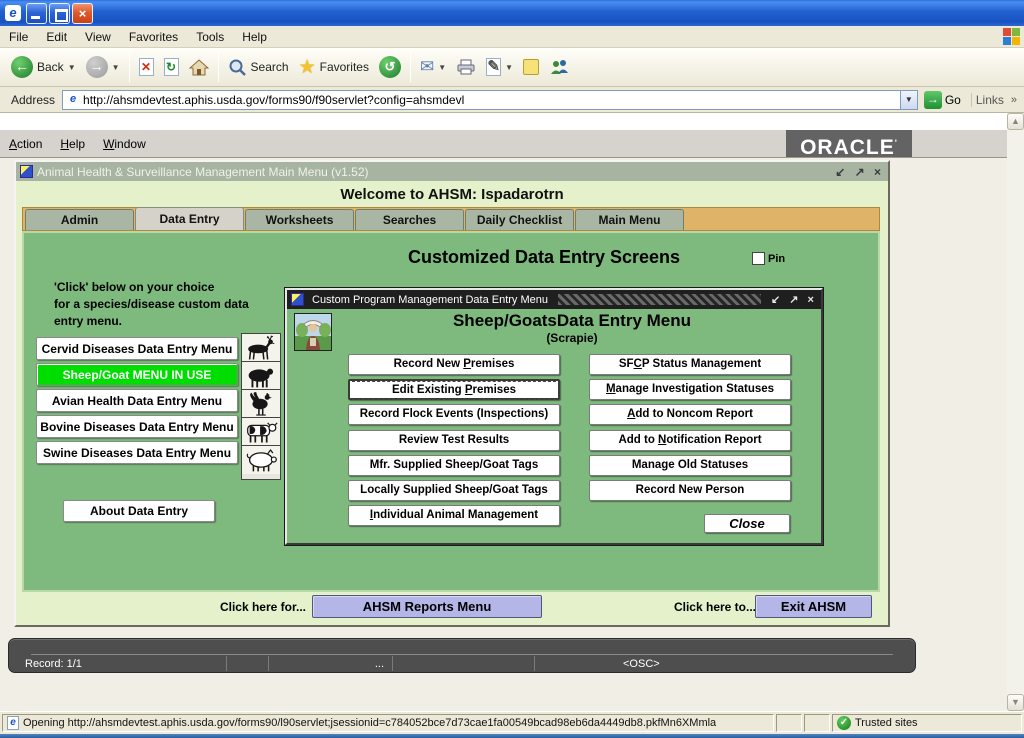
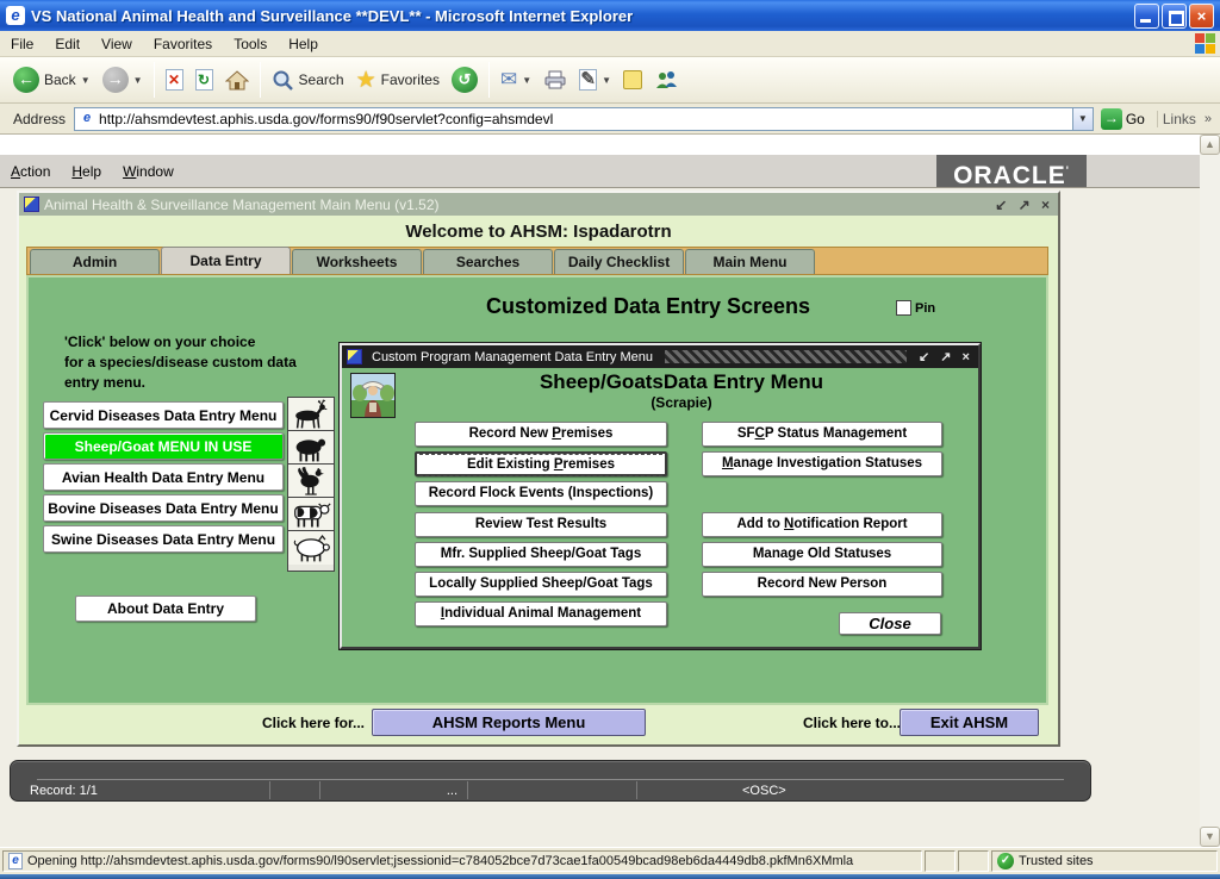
  e
+ VS National Animal Health and Surveillance **DEVL** - Microsoft Internet Explorer
  ×
  File
  Edit
  View
  Favorites
  Tools
  Help
  ←
  Back
  ▼
  →
  ▼
  ✕
  ↻
  Search
  ★
  Favorites
  ↺
  ✉
  ▼
  ✎
  ▼
  Address
  e
  http://ahsmdevtest.aphis.usda.gov/forms90/f90servlet?config=ahsmdevl
  ▼
  →
  Go
  Links
  »
  Action
  Help
  Window
  ORACLE'
  Animal Health & Surveillance Management Main Menu (v1.52)
  ↙ ↗ ×
  Welcome to AHSM: Ispadarotrn
  Admin
  Data Entry
  Worksheets
  Searches
  Daily Checklist
  Main Menu
  Customized Data Entry Screens
  Pin
  'Click' below on your choice
  for a species/disease custom data
  entry menu.
  Cervid Diseases Data Entry Menu
  Sheep/Goat MENU IN USE
  Avian Health Data Entry Menu
  Bovine Diseases Data Entry Menu
  Swine Diseases Data Entry Menu
  About Data Entry
  Custom Program Management Data Entry Menu
  ↙ ↗ ×
  Sheep/GoatsData Entry Menu
  (Scrapie)
  Record New Premises
  Edit Existing Premises
  Record Flock Events (Inspections)
  Review Test Results
  Mfr. Supplied Sheep/Goat Tags
  Locally Supplied Sheep/Goat Tags
  Individual Animal Management
  SFCP Status Management
  Manage Investigation Statuses
- Add to Noncom Report
  Add to Notification Report
  Manage Old Statuses
  Record New Person
  Close
  Click here for...
  AHSM Reports Menu
  Click here to..
  Exit AHSM
  Record: 1/1
  ...
  <OSC>
  ▲
  ▼
  e
  Opening http://ahsmdevtest.aphis.usda.gov/forms90/l90servlet;jsessionid=c784052bce7d73cae1fa00549bcad98eb6da4449db8.pkfMn6XMmla
  ✓
  Trusted sites
